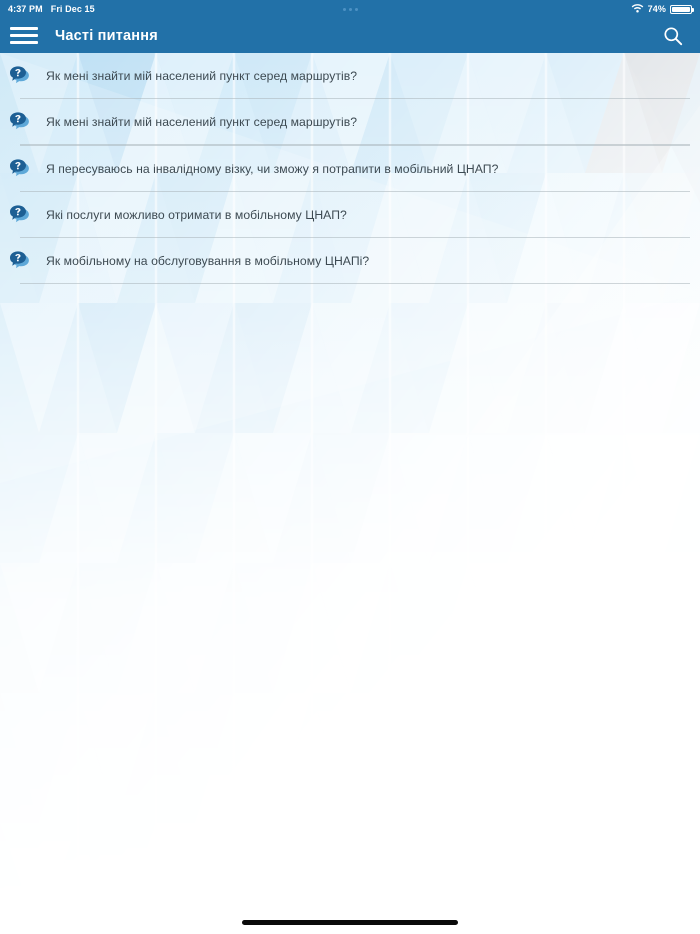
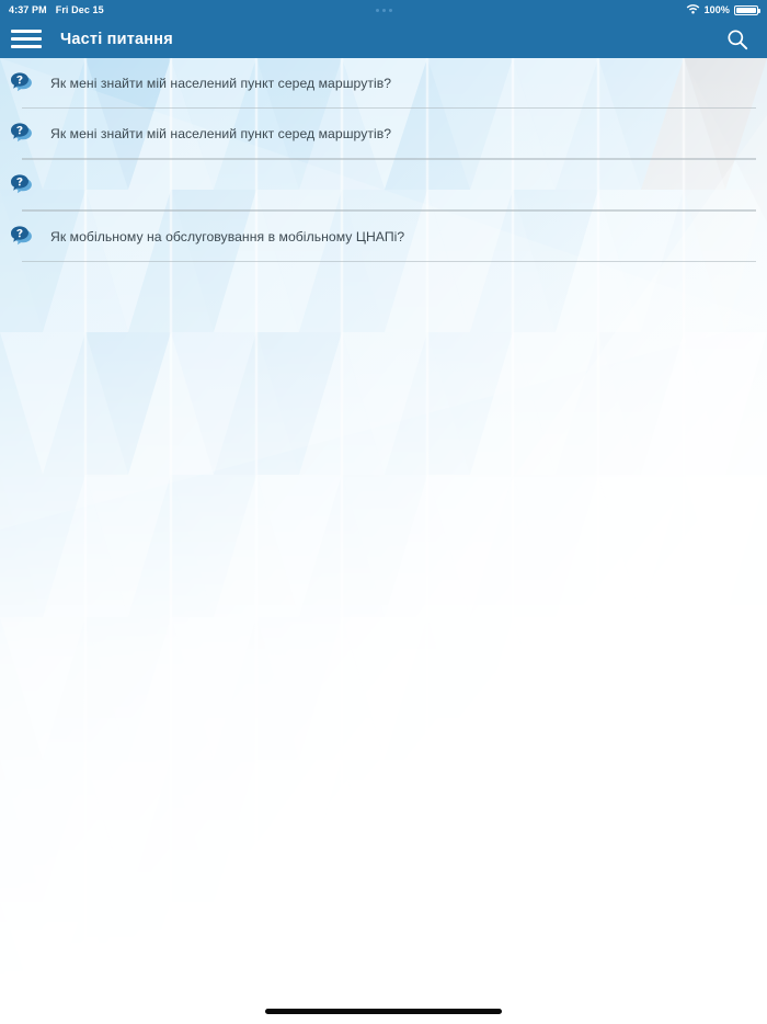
  4:37 PM
  Fri Dec 15
- 74%
+ 100%
  Часті питання
  Як мені знайти мій населений пункт серед маршрутів?
  Як мені знайти мій населений пункт серед маршрутів?
- Я пересуваюсь на інвалідному візку, чи зможу я потрапити в мобільний ЦНАП?
- Які послуги можливо отримати в мобільному ЦНАП?
  Як мобільному на обслуговування в мобільному ЦНАПі?
